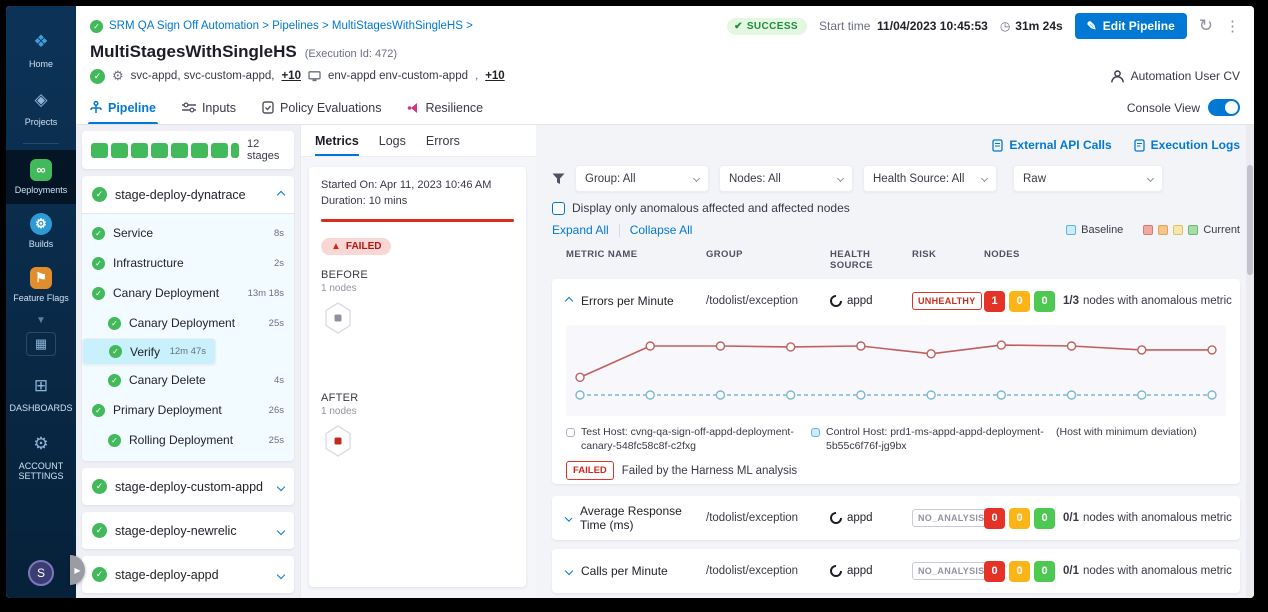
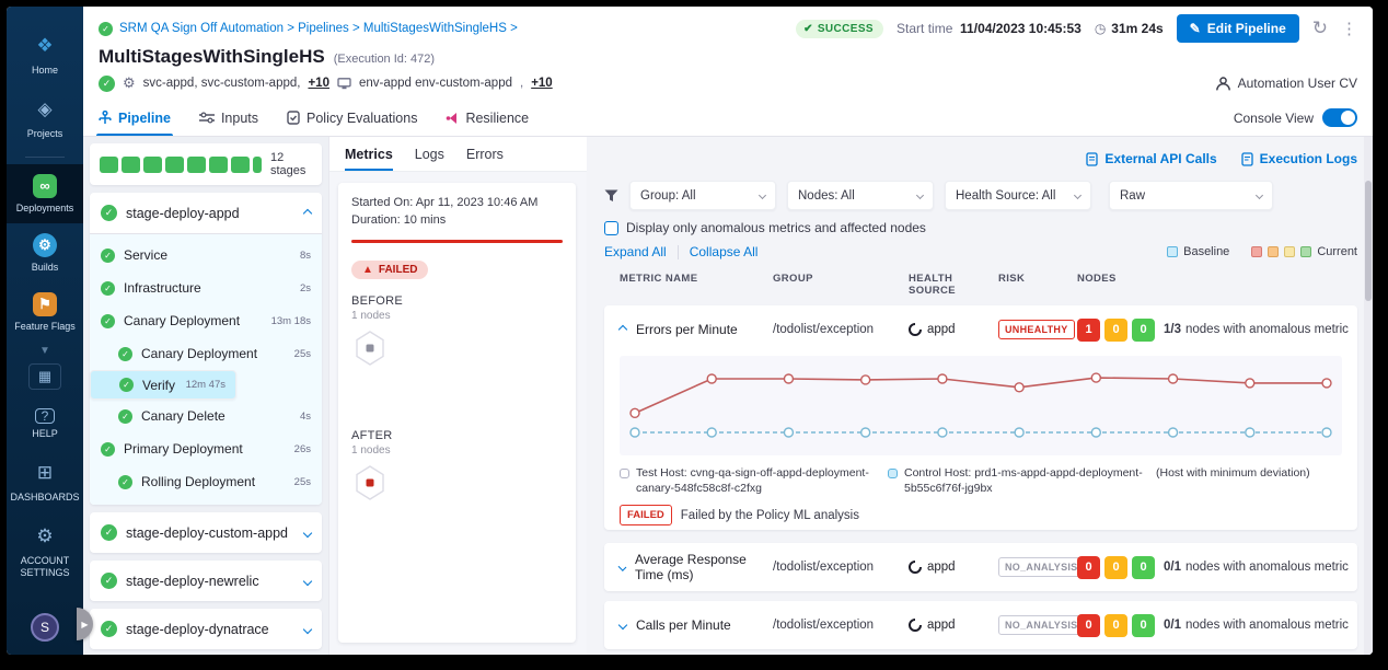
  ❖
  Home
  ◈
  Projects
  ∞
  Deployments
  ⚙
  Builds
  ⚑
  Feature Flags
  ▼
  ▦
+ ?
+ HELP
  ⊞
  DASHBOARDS
  ⚙
  ACCOUNT SETTINGS
  S
  ✓
  SRM QA Sign Off Automation > Pipelines > MultiStagesWithSingleHS >
  ✔
  SUCCESS
  Start time 11/04/2023 10:45:53
  ◷
  31m 24s
  ✎
  Edit Pipeline
  ↻
  ⋮
  MultiStagesWithSingleHS
  (Execution Id: 472)
  ✓
  ⚙
  svc-appd, svc-custom-appd,
  +10
  env-appd env-custom-appd
  ,
  +10
  Automation User CV
  Pipeline
  Inputs
  Policy Evaluations
  Resilience
  Console View
  12 stages
  ✓
- stage-deploy-dynatrace
+ stage-deploy-appd
  ✓
  Service
  8s
  ✓
  Infrastructure
  2s
  ✓
  Canary Deployment
  13m 18s
  ✓
  Canary Deployment
  25s
  ✓
  Verify
  12m 47s
  ✓
  Canary Delete
  4s
  ✓
  Primary Deployment
  26s
  ✓
  Rolling Deployment
  25s
  ✓
  stage-deploy-custom-appd
  ✓
  stage-deploy-newrelic
  ✓
- stage-deploy-appd
+ stage-deploy-dynatrace
  Metrics
  Logs
  Errors
  Started On: Apr 11, 2023 10:46 AM
  Duration: 10 mins
  ▲
  FAILED
  BEFORE
  1 nodes
  AFTER
  1 nodes
  External API Calls
  Execution Logs
  Group: All
  Nodes: All
  Health Source: All
  Raw
- Display only anomalous affected and affected nodes
+ Display only anomalous metrics and affected nodes
  Expand All
  Collapse All
  Baseline
  Current
  METRIC NAME
  GROUP
  HEALTH SOURCE
  RISK
  NODES
  Errors per Minute
  /todolist/exception
  appd
  UNHEALTHY
  1
  0
  0
  1/3
  nodes with anomalous metric
  Test Host: cvng-qa-sign-off-appd-deployment-canary-548fc58c8f-c2fxg
  Control Host: prd1-ms-appd-appd-deployment-5b55c6f76f-jg9bx
  (Host with minimum deviation)
  FAILED
- Failed by the Harness ML analysis
+ Failed by the Policy ML analysis
  Average Response Time (ms)
  /todolist/exception
  appd
  NO_ANALYSIS
  0
  0
  0
  0/1
  nodes with anomalous metric
  Calls per Minute
  /todolist/exception
  appd
  NO_ANALYSIS
  0
  0
  0
  0/1
  nodes with anomalous metric
  ▶
